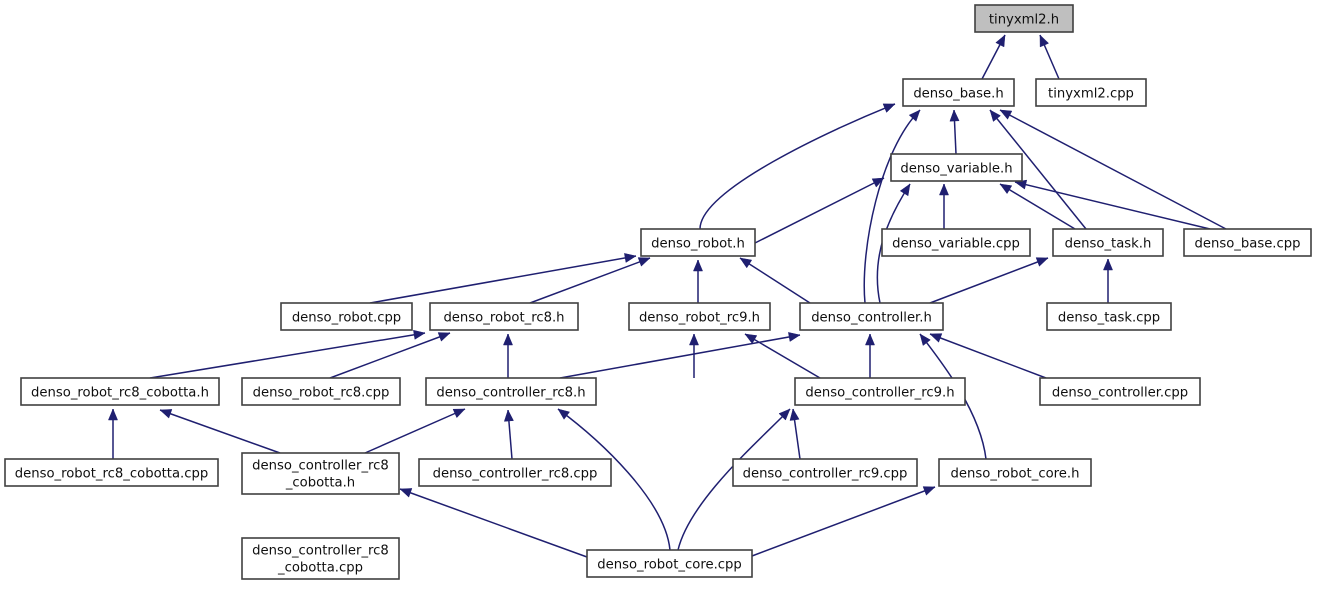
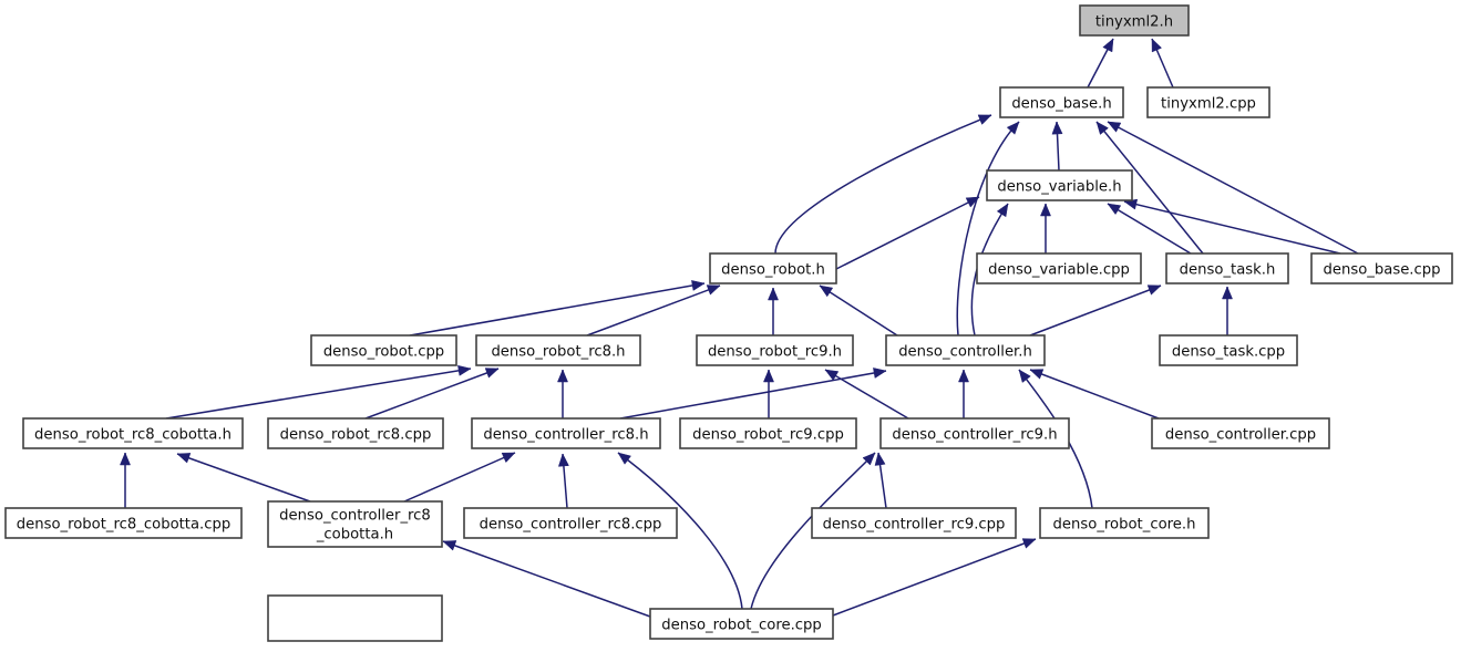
  tinyxml2.h
  denso_base.h
  tinyxml2.cpp
  denso_variable.h
  denso_robot.h
  denso_variable.cpp
  denso_task.h
  denso_base.cpp
  denso_robot.cpp
  denso_robot_rc8.h
  denso_robot_rc9.h
  denso_controller.h
  denso_task.cpp
  denso_robot_rc8_cobotta.h
  denso_robot_rc8.cpp
  denso_controller_rc8.h
+ denso_robot_rc9.cpp
  denso_controller_rc9.h
  denso_controller.cpp
  denso_robot_rc8_cobotta.cpp
  denso_controller_rc8 _cobotta.h
  denso_controller_rc8.cpp
  denso_controller_rc9.cpp
  denso_robot_core.h
- denso_controller_rc8 _cobotta.cpp
  denso_robot_core.cpp
